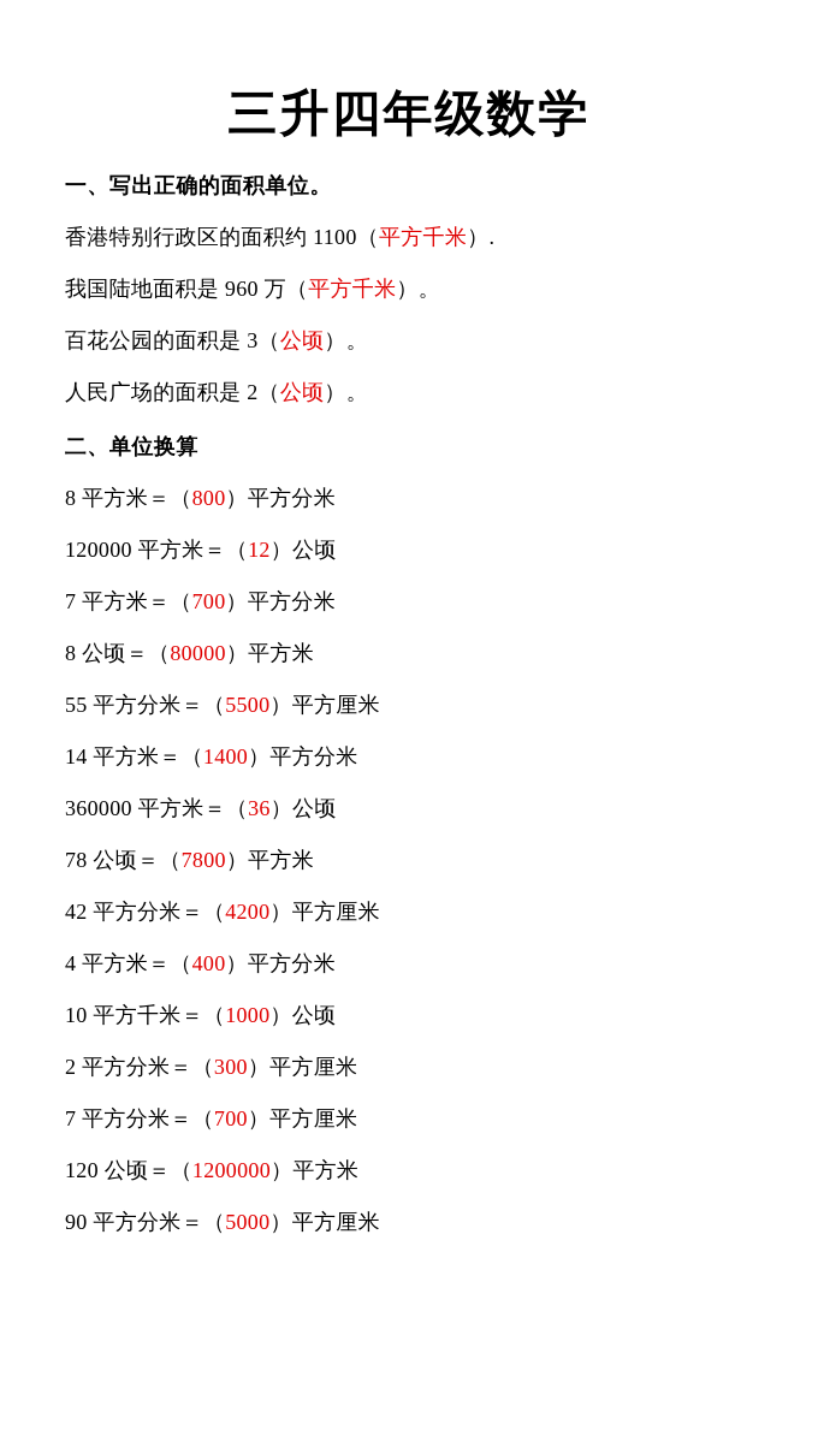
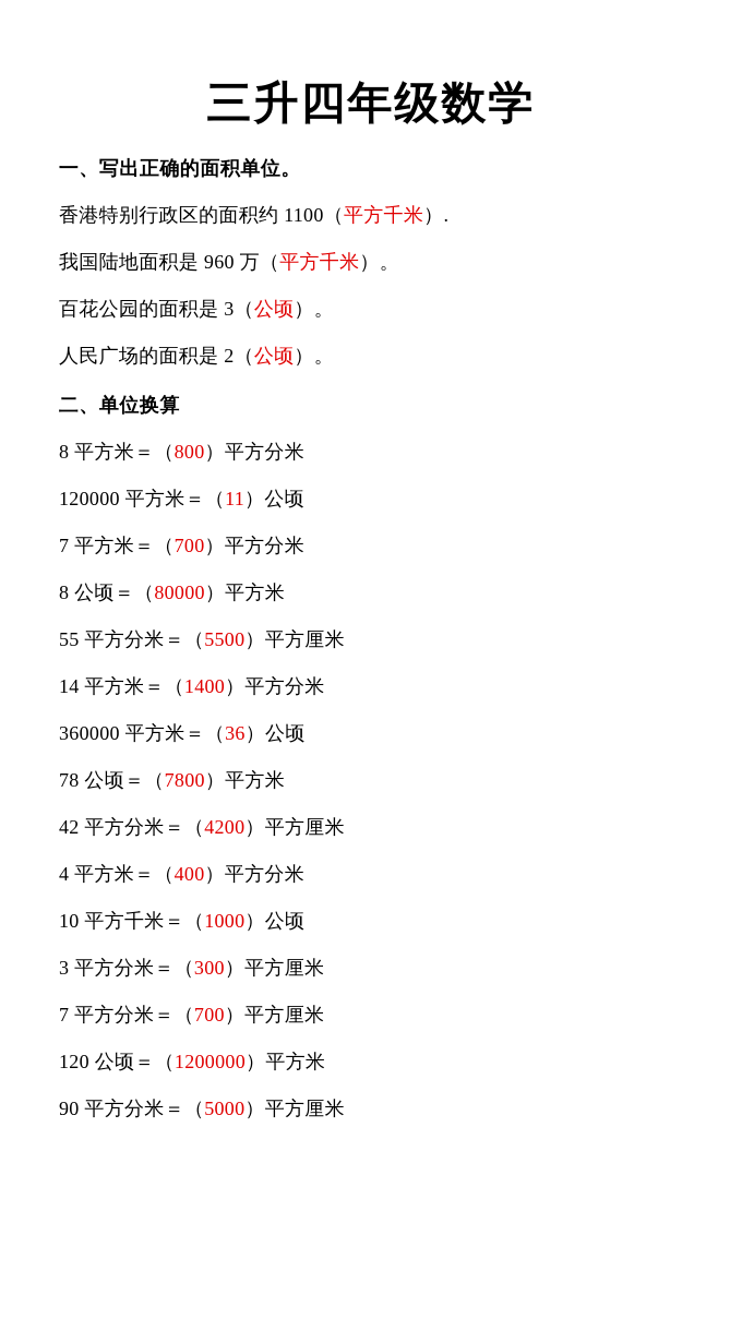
  三升四年级数学
  一、写出正确的面积单位。
  香港特别行政区的面积约 1100（平方千米）.
  我国陆地面积是 960 万（平方千米）。
  百花公园的面积是 3（公顷）。
  人民广场的面积是 2（公顷）。
  二、单位换算
  8 平方米＝（800）平方分米
- 120000 平方米＝（12）公顷
+ 120000 平方米＝（11）公顷
  7 平方米＝（700）平方分米
  8 公顷＝（80000）平方米
  55 平方分米＝（5500）平方厘米
  14 平方米＝（1400）平方分米
  360000 平方米＝（36）公顷
  78 公顷＝（7800）平方米
  42 平方分米＝（4200）平方厘米
  4 平方米＝（400）平方分米
  10 平方千米＝（1000）公顷
- 2 平方分米＝（300）平方厘米
+ 3 平方分米＝（300）平方厘米
  7 平方分米＝（700）平方厘米
  120 公顷＝（1200000）平方米
  90 平方分米＝（5000）平方厘米
